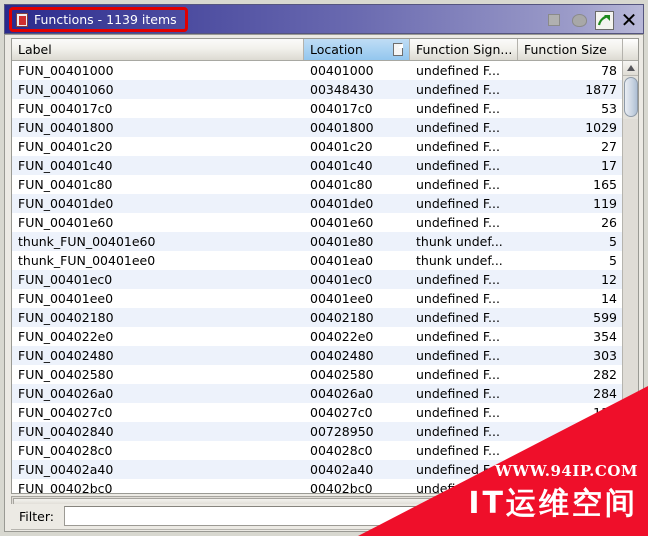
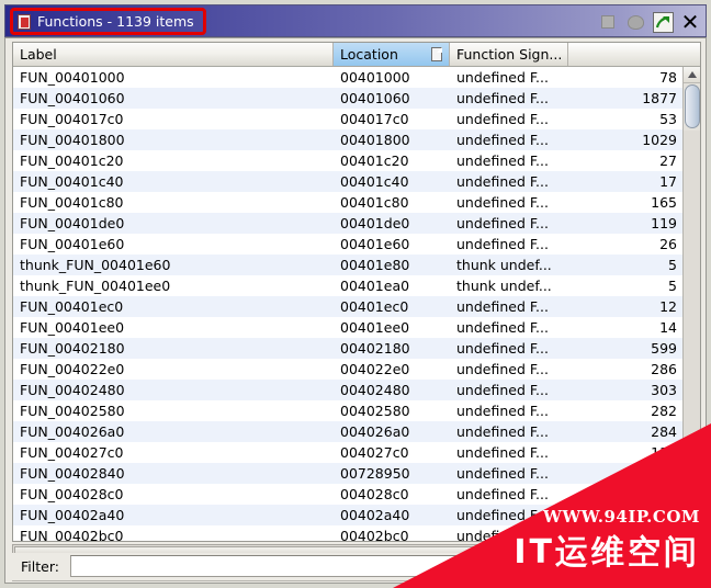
  Functions - 1139 items
  ✕
  Label
  Location
  Function Sign...
- Function Size
  FUN_00401000
  00401000
  undefined F...
  78
  FUN_00401060
- 00348430
+ 00401060
  undefined F...
  1877
  FUN_004017c0
  004017c0
  undefined F...
  53
  FUN_00401800
  00401800
  undefined F...
  1029
  FUN_00401c20
  00401c20
  undefined F...
  27
  FUN_00401c40
  00401c40
  undefined F...
  17
  FUN_00401c80
  00401c80
  undefined F...
  165
  FUN_00401de0
  00401de0
  undefined F...
  119
  FUN_00401e60
  00401e60
  undefined F...
  26
  thunk_FUN_00401e60
  00401e80
  thunk undef...
  5
  thunk_FUN_00401ee0
  00401ea0
  thunk undef...
  5
  FUN_00401ec0
  00401ec0
  undefined F...
  12
  FUN_00401ee0
  00401ee0
  undefined F...
  14
  FUN_00402180
  00402180
  undefined F...
  599
  FUN_004022e0
  004022e0
  undefined F...
- 354
+ 286
  FUN_00402480
  00402480
  undefined F...
  303
  FUN_00402580
  00402580
  undefined F...
  282
  FUN_004026a0
  004026a0
  undefined F...
  284
  FUN_004027c0
  004027c0
  undefined F...
  110
  FUN_00402840
  00728950
  undefined F...
  FUN_004028c0
  004028c0
  undefined F...
  FUN_00402a40
  00402a40
  undefined F...
  369
  FUN_00402bc0
  00402bc0
  undefined F...
  Filter:
  WWW.94IP.COM
  IT运维空间
